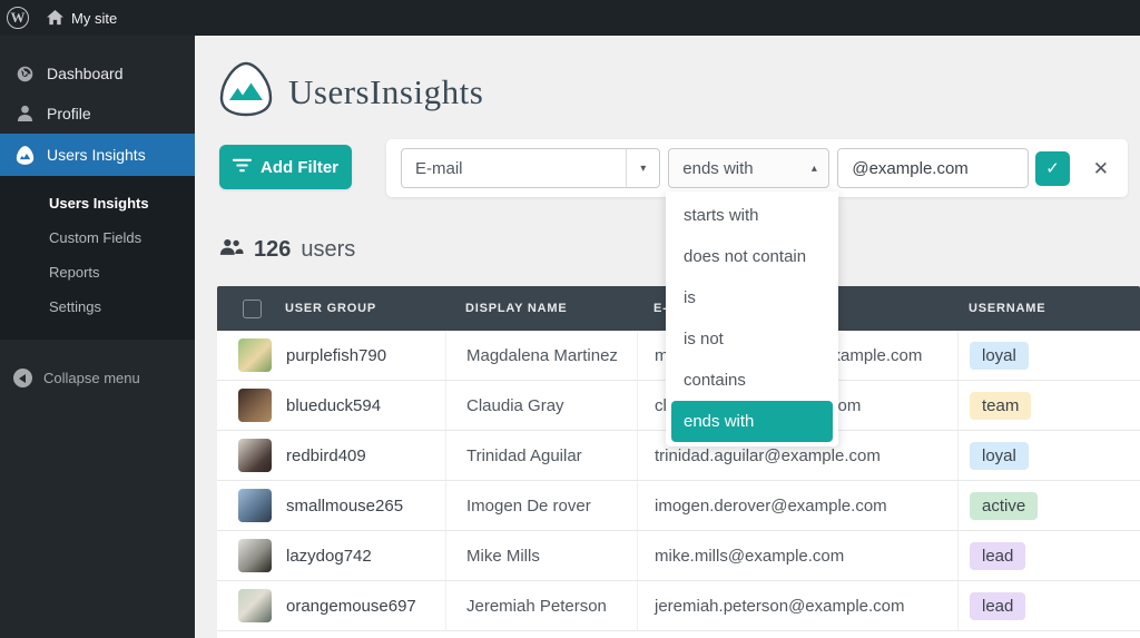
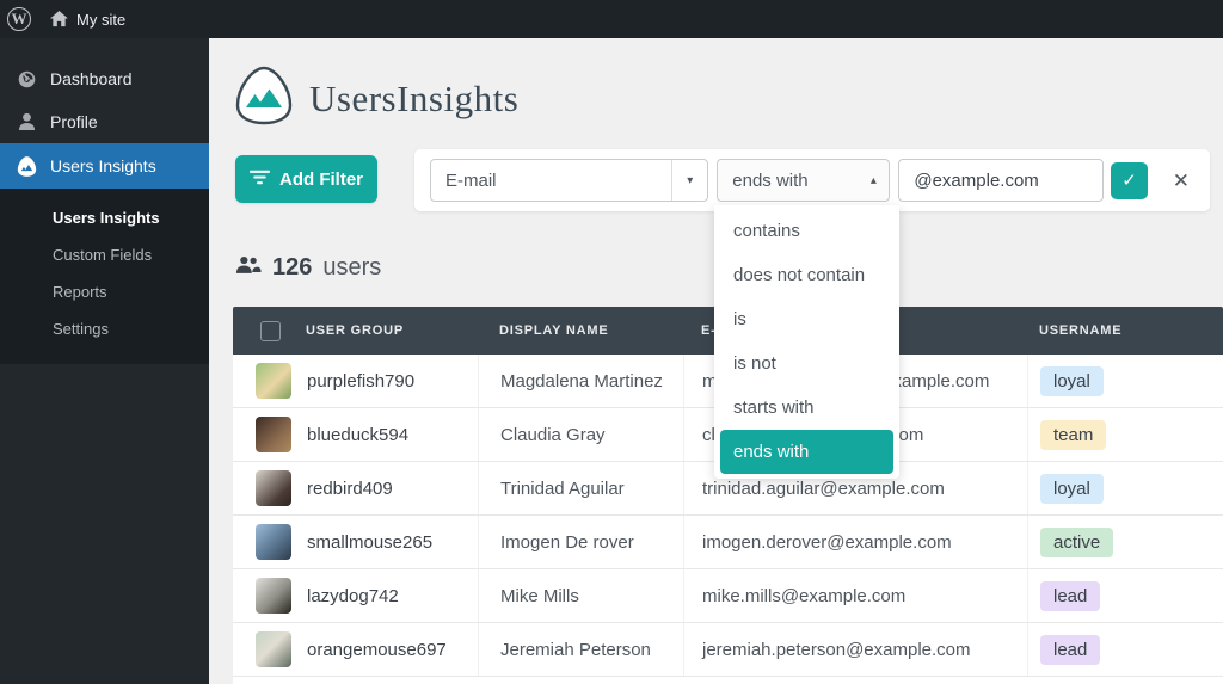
  W
  My site
  Dashboard
  Profile
  Users Insights
  Users Insights
  Custom Fields
  Reports
  Settings
- Collapse menu
  UsersInsights
  Add Filter
  E-mail
  ▾
  ends with
  ▴
  @example.com
  ✓
  ✕
- starts with
+ contains
  does not contain
  is
  is not
- contains
+ starts with
  ends with
  126
  users
  USER GROUP
  DISPLAY NAME
  USERNAME
  purplefish790
  Magdalena Martinez
  loyal
  blueduck594
  Claudia Gray
  team
  redbird409
  Trinidad Aguilar
  trinidad.aguilar@example.com
  loyal
  smallmouse265
  Imogen De rover
  imogen.derover@example.com
  active
  lazydog742
  Mike Mills
  mike.mills@example.com
  lead
  orangemouse697
  Jeremiah Peterson
  jeremiah.peterson@example.com
  lead
